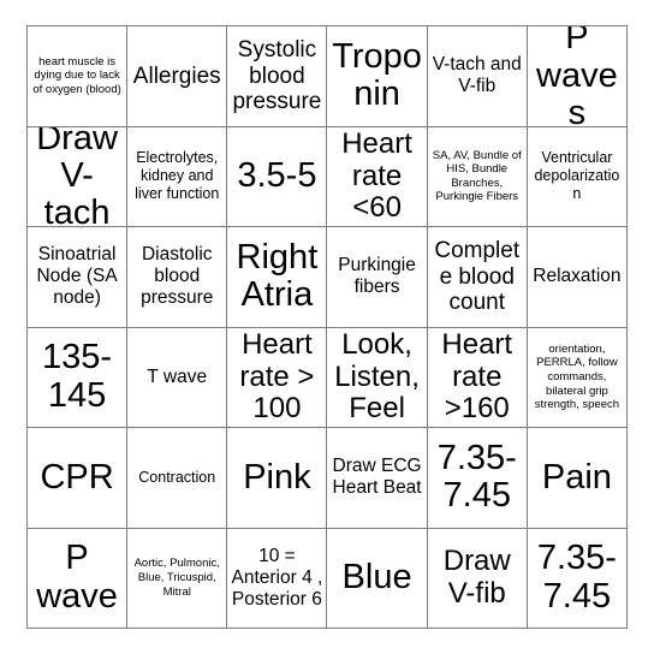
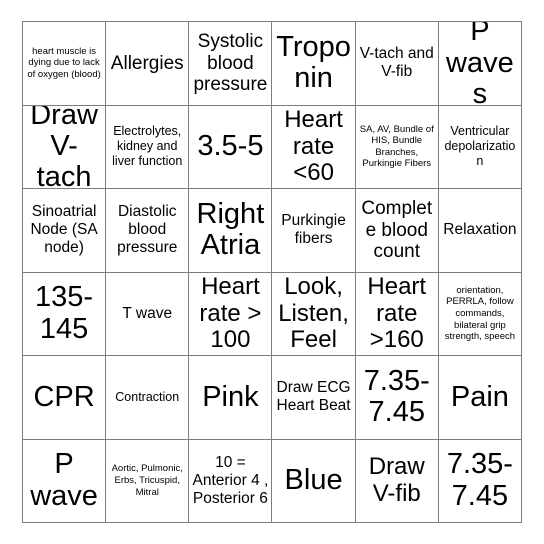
  heart muscle is dying due to lack of oxygen (blood)
  Allergies
  Systolic blood pressure
  Troponin
  V-tach and V-fib
  P waves
  Draw V-tach
  Electrolytes, kidney and liver function
  3.5-5
  Heart rate <60
  SA, AV, Bundle of HIS, Bundle Branches, Purkingie Fibers
  Ventricular depolarization
  Sinoatrial Node (SA node)
  Diastolic blood pressure
  Right Atria
  Purkingie fibers
  Complete blood count
  Relaxation
  135-145
  T wave
  Heart rate > 100
  Look, Listen, Feel
  Heart rate >160
  orientation, PERRLA, follow commands, bilateral grip strength, speech
  CPR
  Contraction
  Pink
  Draw ECG Heart Beat
  7.35-7.45
  Pain
  P wave
- Aortic, Pulmonic, Blue, Tricuspid, Mitral
+ Aortic, Pulmonic, Erbs, Tricuspid, Mitral
  10 = Anterior 4 , Posterior 6
  Blue
  Draw V-fib
  7.35-7.45
